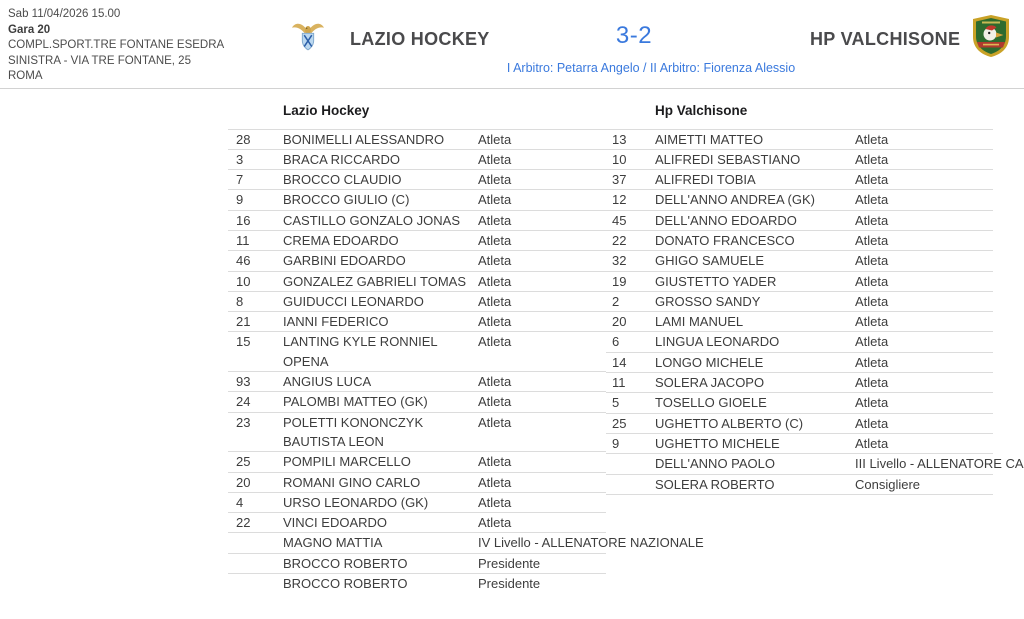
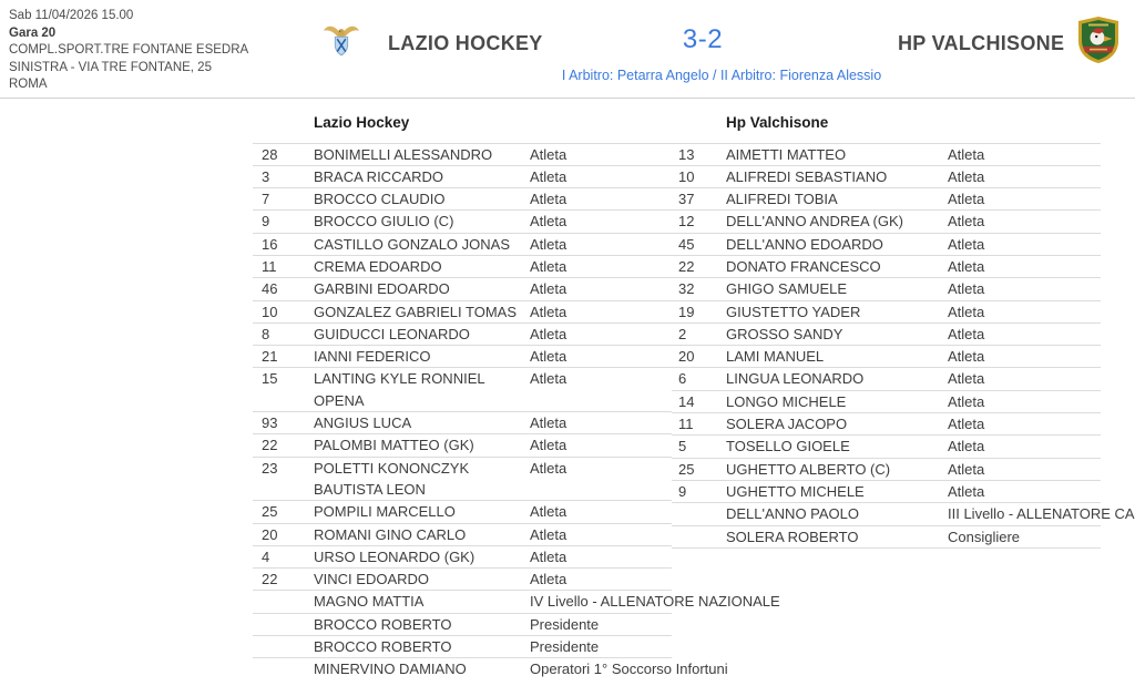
  Sab 11/04/2026 15.00
  Gara 20
  COMPL.SPORT.TRE FONTANE ESEDRA
  SINISTRA - VIA TRE FONTANE, 25
  ROMA
  LAZIO HOCKEY
  3-2
  I Arbitro: Petarra Angelo / II Arbitro: Fiorenza Alessio
  HP VALCHISONE
  	Lazio Hockey
  28	BONIMELLI ALESSANDRO	Atleta
  3	BRACA RICCARDO	Atleta
  7	BROCCO CLAUDIO	Atleta
  9	BROCCO GIULIO (C)	Atleta
  16	CASTILLO GONZALO JONAS	Atleta
  11	CREMA EDOARDO	Atleta
  46	GARBINI EDOARDO	Atleta
  10	GONZALEZ GABRIELI TOMAS	Atleta
  8	GUIDUCCI LEONARDO	Atleta
  21	IANNI FEDERICO	Atleta
  15	LANTING KYLE RONNIEL OPENA	Atleta
  93	ANGIUS LUCA	Atleta
- 24	PALOMBI MATTEO (GK)	Atleta
+ 22	PALOMBI MATTEO (GK)	Atleta
  23	POLETTI KONONCZYK BAUTISTA LEON	Atleta
  25	POMPILI MARCELLO	Atleta
  20	ROMANI GINO CARLO	Atleta
  4	URSO LEONARDO (GK)	Atleta
  22	VINCI EDOARDO	Atleta
  	MAGNO MATTIA	IV Livello - ALLENATORE NAZIONALE
  	BROCCO ROBERTO	Presidente
  	BROCCO ROBERTO	Presidente
+ 	MINERVINO DAMIANO	Operatori 1° Soccorso Infortuni
  	Hp Valchisone
  13	AIMETTI MATTEO	Atleta
  10	ALIFREDI SEBASTIANO	Atleta
  37	ALIFREDI TOBIA	Atleta
  12	DELL'ANNO ANDREA (GK)	Atleta
  45	DELL'ANNO EDOARDO	Atleta
  22	DONATO FRANCESCO	Atleta
  32	GHIGO SAMUELE	Atleta
  19	GIUSTETTO YADER	Atleta
  2	GROSSO SANDY	Atleta
  20	LAMI MANUEL	Atleta
  6	LINGUA LEONARDO	Atleta
  14	LONGO MICHELE	Atleta
  11	SOLERA JACOPO	Atleta
  5	TOSELLO GIOELE	Atleta
  25	UGHETTO ALBERTO (C)	Atleta
  9	UGHETTO MICHELE	Atleta
  	DELL'ANNO PAOLO	III Livello - ALLENATORE CA
  	SOLERA ROBERTO	Consigliere
